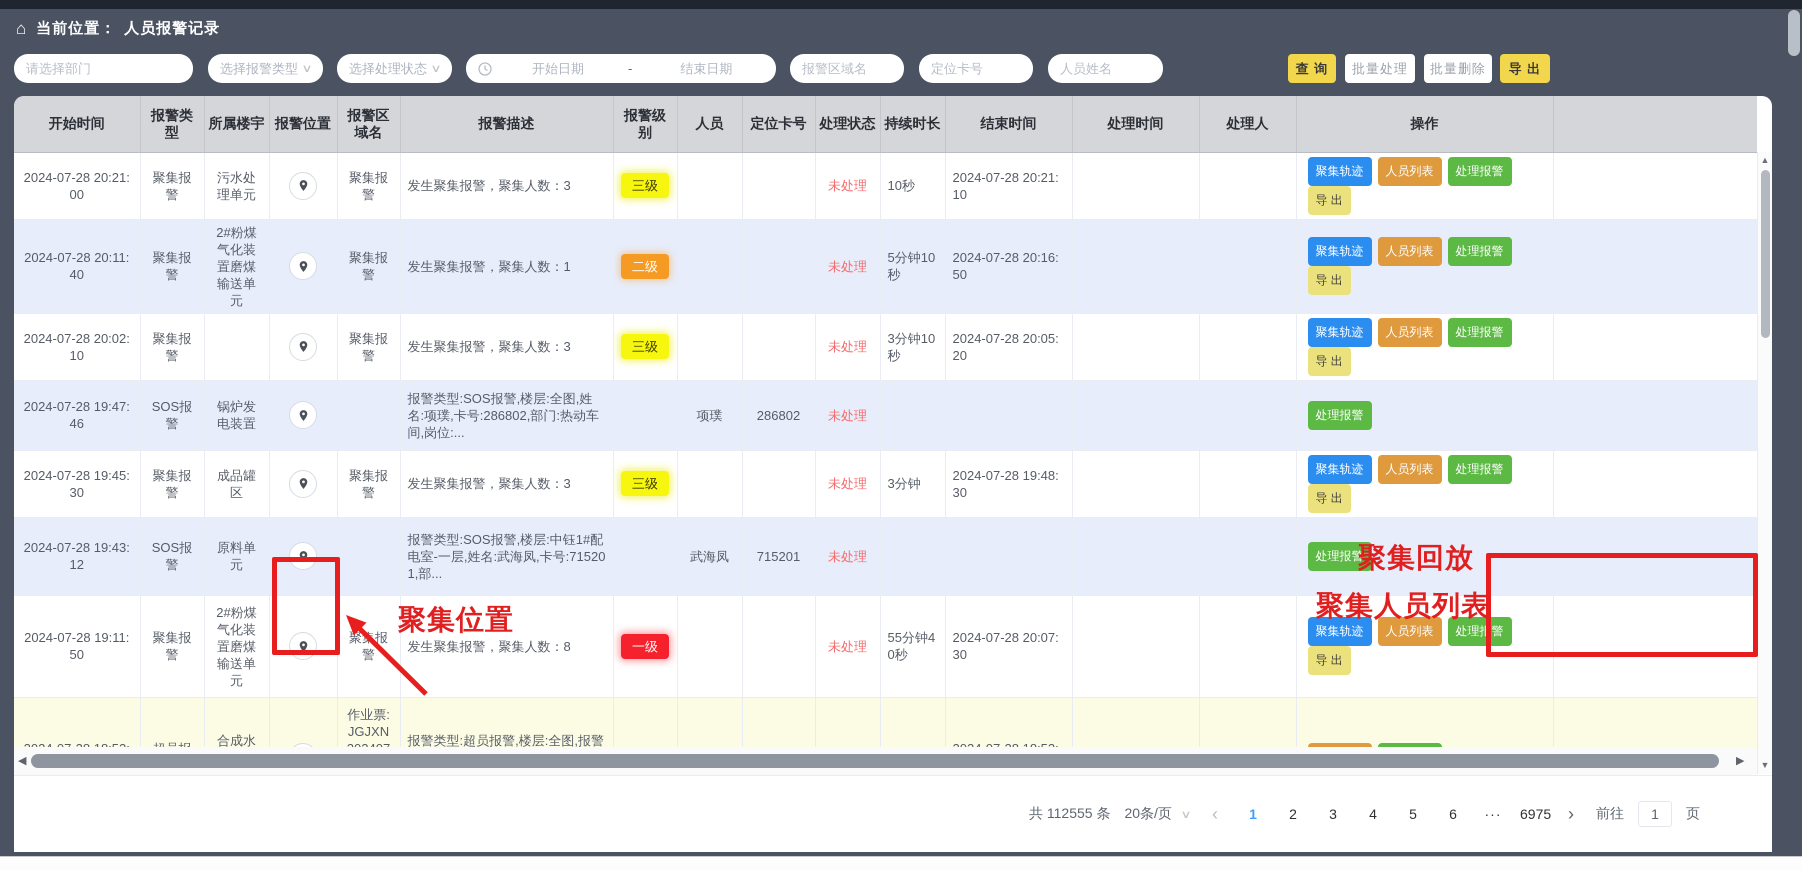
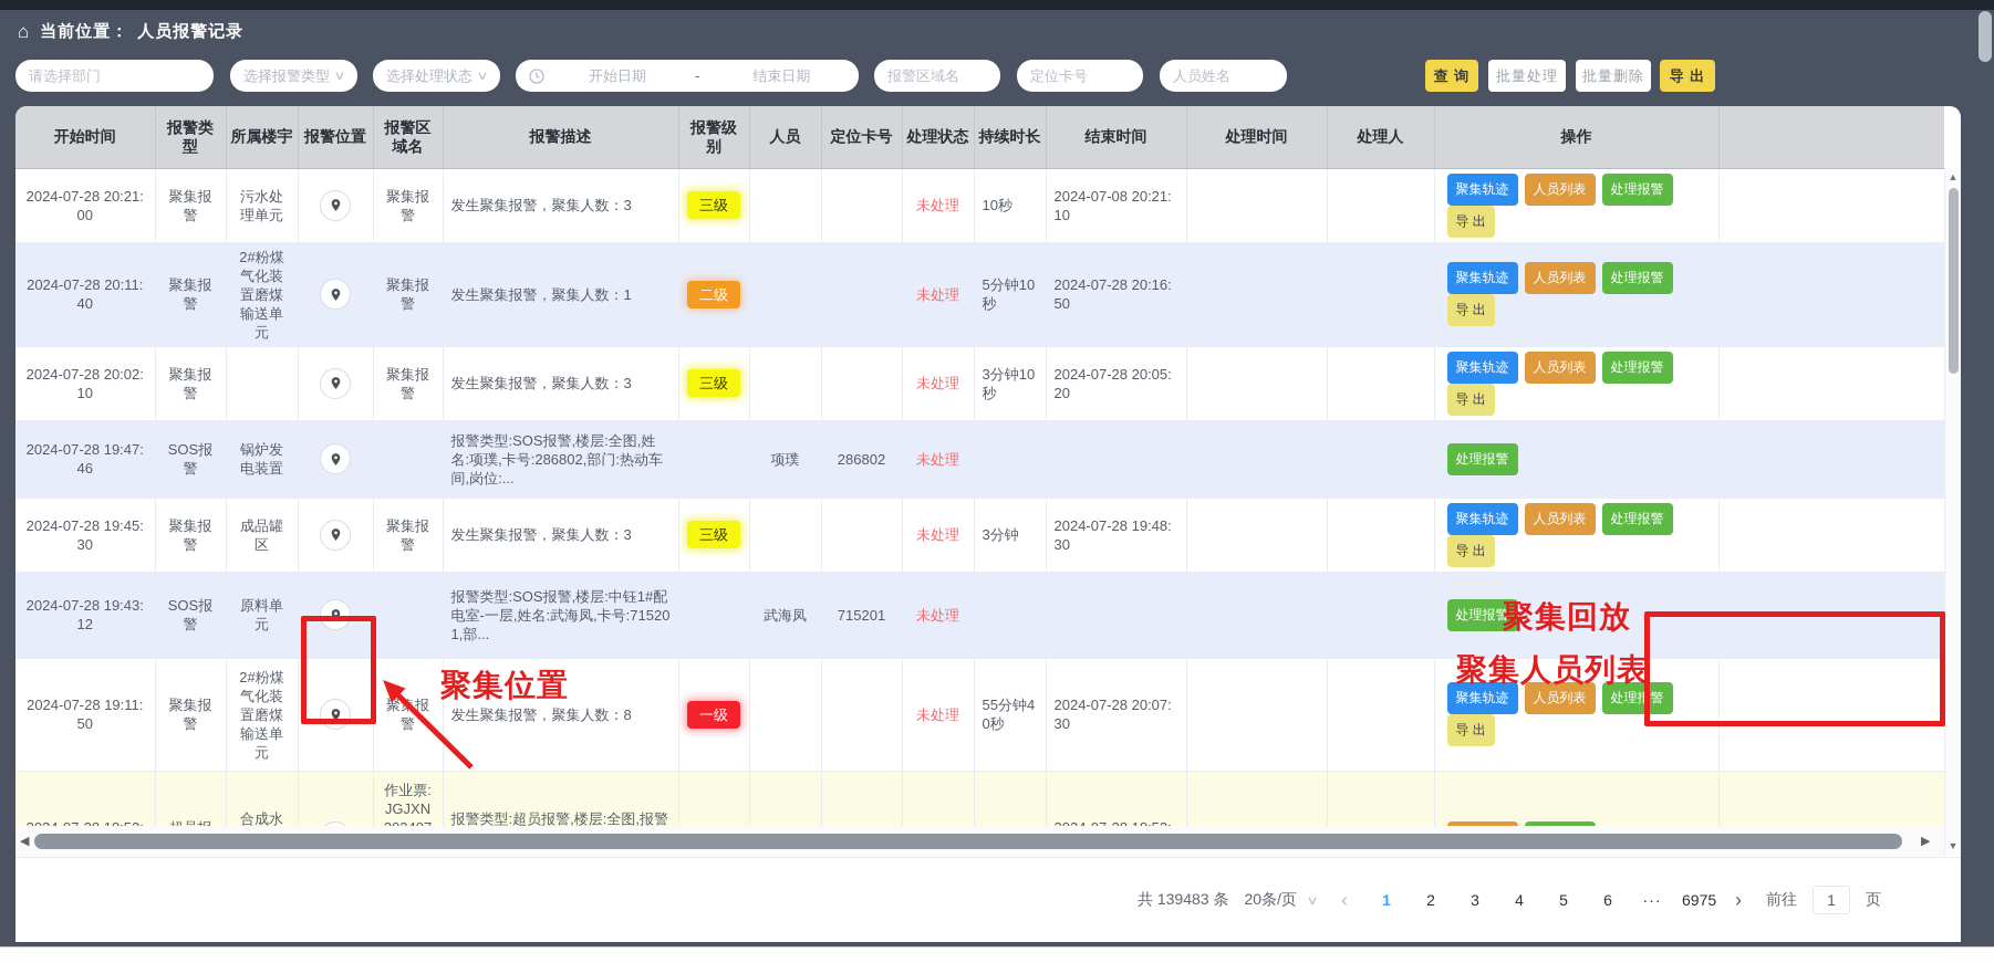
  ⌂
  当前位置：
  人员报警记录
  请选择部门
  选择报警类型
  ∨
  选择处理状态
  ∨
  开始日期
  -
  结束日期
  报警区域名
  定位卡号
  人员姓名
  查 询
  批量处理
  批量删除
  导 出
  开始时间	报警类型	所属楼宇	报警位置	报警区域名	报警描述	报警级别	人员	定位卡号	处理状态	持续时长	结束时间	处理时间	处理人	操作
- 2024-07-28 20:21:00	聚集报警	污水处理单元		聚集报警	发生聚集报警，聚集人数：3	三级			未处理	10秒	2024-07-28 20:21:10			聚集轨迹 人员列表 处理报警导 出
+ 2024-07-28 20:21:00	聚集报警	污水处理单元		聚集报警	发生聚集报警，聚集人数：3	三级			未处理	10秒	2024-07-08 20:21:10			聚集轨迹 人员列表 处理报警导 出
  2024-07-28 20:11:40	聚集报警	2#粉煤气化装置磨煤输送单元		聚集报警	发生聚集报警，聚集人数：1	二级			未处理	5分钟10秒	2024-07-28 20:16:50			聚集轨迹 人员列表 处理报警导 出
  2024-07-28 20:02:10	聚集报警			聚集报警	发生聚集报警，聚集人数：3	三级			未处理	3分钟10秒	2024-07-28 20:05:20			聚集轨迹 人员列表 处理报警导 出
  2024-07-28 19:47:46	SOS报警	锅炉发电装置			报警类型:SOS报警,楼层:全图,姓名:项璞,卡号:286802,部门:热动车间,岗位:...		项璞	286802	未处理					处理报警
  2024-07-28 19:45:30	聚集报警	成品罐区		聚集报警	发生聚集报警，聚集人数：3	三级			未处理	3分钟	2024-07-28 19:48:30			聚集轨迹 人员列表 处理报警导 出
  2024-07-28 19:43:12	SOS报警	原料单元			报警类型:SOS报警,楼层:中钰1#配电室-一层,姓名:武海凤,卡号:715201,部...		武海凤	715201	未处理					处理报警
  2024-07-28 19:11:50	聚集报警	2#粉煤气化装置磨煤输送单元		聚报警	发生聚集报警，聚集人数：8	一级			未处理	55分钟40秒	2024-07-28 20:07:30			聚集轨迹 人员列表 处理报警导 出
  ◀
  ▶
- 共 112555 条
+ 共 139483 条
  20条/页
  ∨
  ‹
  1
  2
  3
  4
  5
  6
  ···
  6975
  ›
  前往
  1
  页
  ▲
  ▼
  聚集位置
  聚集回放
  聚集人员列表
